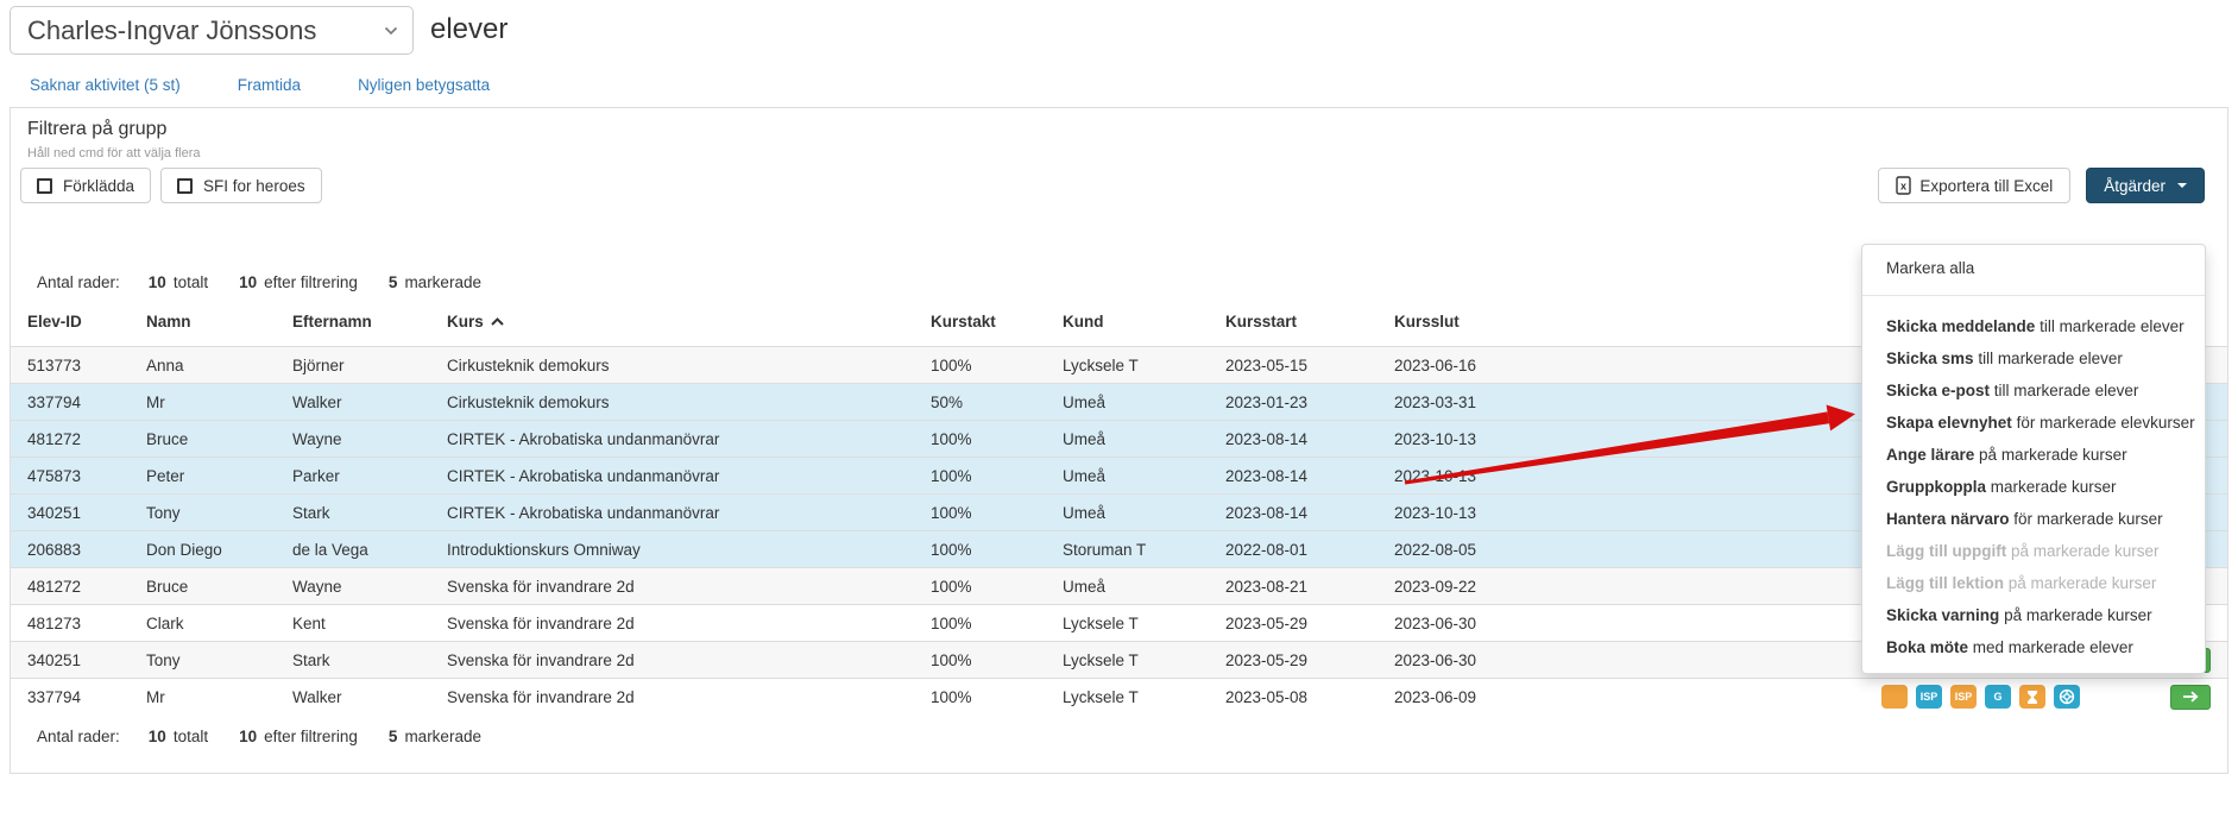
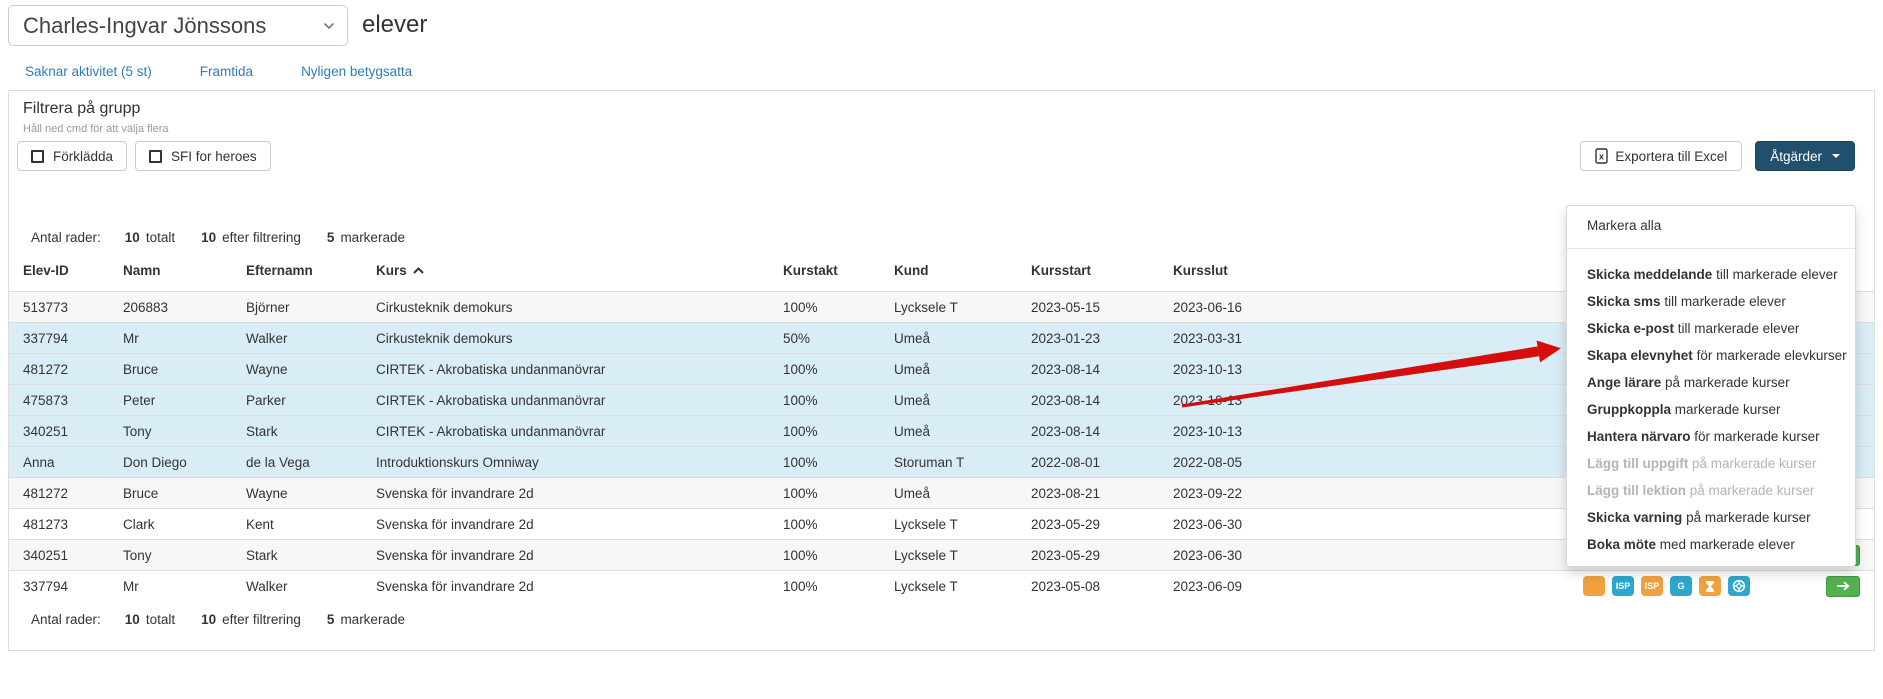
  Charles-Ingvar Jönssons
  elever
  Saknar aktivitet (5 st)
  Framtida
  Nyligen betygsatta
  Filtrera på grupp
  Håll ned cmd för att välja flera
  Förklädda
  SFI for heroes
  x
  Exportera till Excel
  Åtgärder
  Antal rader: 10 totalt 10 efter filtrering 5 markerade
  Elev-ID	Namn	Efternamn	Kurs	Kurstakt	Kund	Kursstart	Kursslut
- 513773	Anna	Björner	Cirkusteknik demokurs	100%	Lycksele T	2023-05-15	2023-06-16
+ 513773	206883	Björner	Cirkusteknik demokurs	100%	Lycksele T	2023-05-15	2023-06-16
  337794	Mr	Walker	Cirkusteknik demokurs	50%	Umeå	2023-01-23	2023-03-31
  481272	Bruce	Wayne	CIRTEK - Akrobatiska undanmanövrar	100%	Umeå	2023-08-14	2023-10-13
  475873	Peter	Parker	CIRTEK - Akrobatiska undanmanövrar	100%	Umeå	2023-08-14	2023-3
  340251	Tony	Stark	CIRTEK - Akrobatiska undanmanövrar	100%	Umeå	2023-08-14	2023-10-13
- 206883	Don Diego	de la Vega	Introduktionskurs Omniway	100%	Storuman T	2022-08-01	2022-08-05
+ Anna	Don Diego	de la Vega	Introduktionskurs Omniway	100%	Storuman T	2022-08-01	2022-08-05
  481272	Bruce	Wayne	Svenska för invandrare 2d	100%	Umeå	2023-08-21	2023-09-22
  481273	Clark	Kent	Svenska för invandrare 2d	100%	Lycksele T	2023-05-29	2023-06-30
  340251	Tony	Stark	Svenska för invandrare 2d	100%	Lycksele T	2023-05-29	2023-06-30
  337794	Mr	Walker	Svenska för invandrare 2d	100%	Lycksele T	2023-05-08	2023-06-09	ISP ISP G
  Antal rader: 10 totalt 10 efter filtrering 5 markerade
  Markera alla
  Skicka meddelande till markerade elever
  Skicka sms till markerade elever
  Skicka e-post till markerade elever
  Skapa elevnyhet för markerade elevkurser
  Ange lärare på markerade kurser
  Gruppkoppla markerade kurser
  Hantera närvaro för markerade kurser
  Lägg till uppgift på markerade kurser
  Lägg till lektion på markerade kurser
  Skicka varning på markerade kurser
  Boka möte med markerade elever
